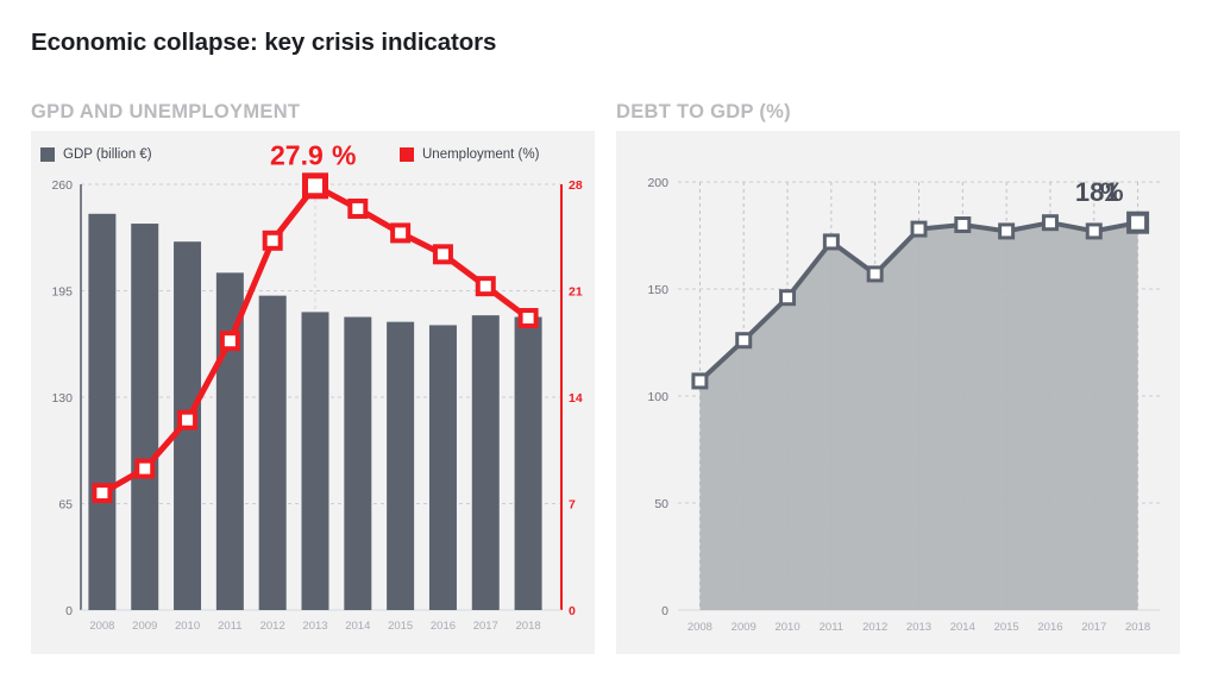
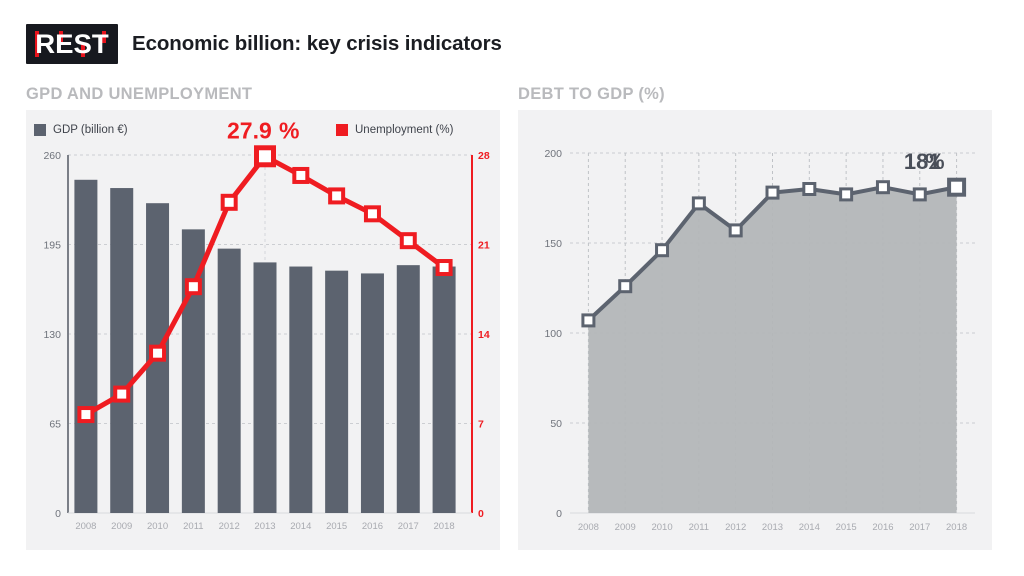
+ REST
- Economic collapse: key crisis indicators
+ Economic billion: key crisis indicators
  GPD AND UNEMPLOYMENT
  DEBT TO GDP (%)
  GDP (billion €)
  Unemployment (%)
  0
  65
  130
  195
  260
  0
  7
  14
  21
  28
  2008
  2009
  2010
  2011
  2012
  2013
  2014
  2015
  2016
  2017
  2018
  27.9
  %
  2008
  2009
  2010
  2011
  2012
  2013
  2014
  2015
  2016
  2017
  2018
  0
  50
  100
  150
  200
  181
  %
